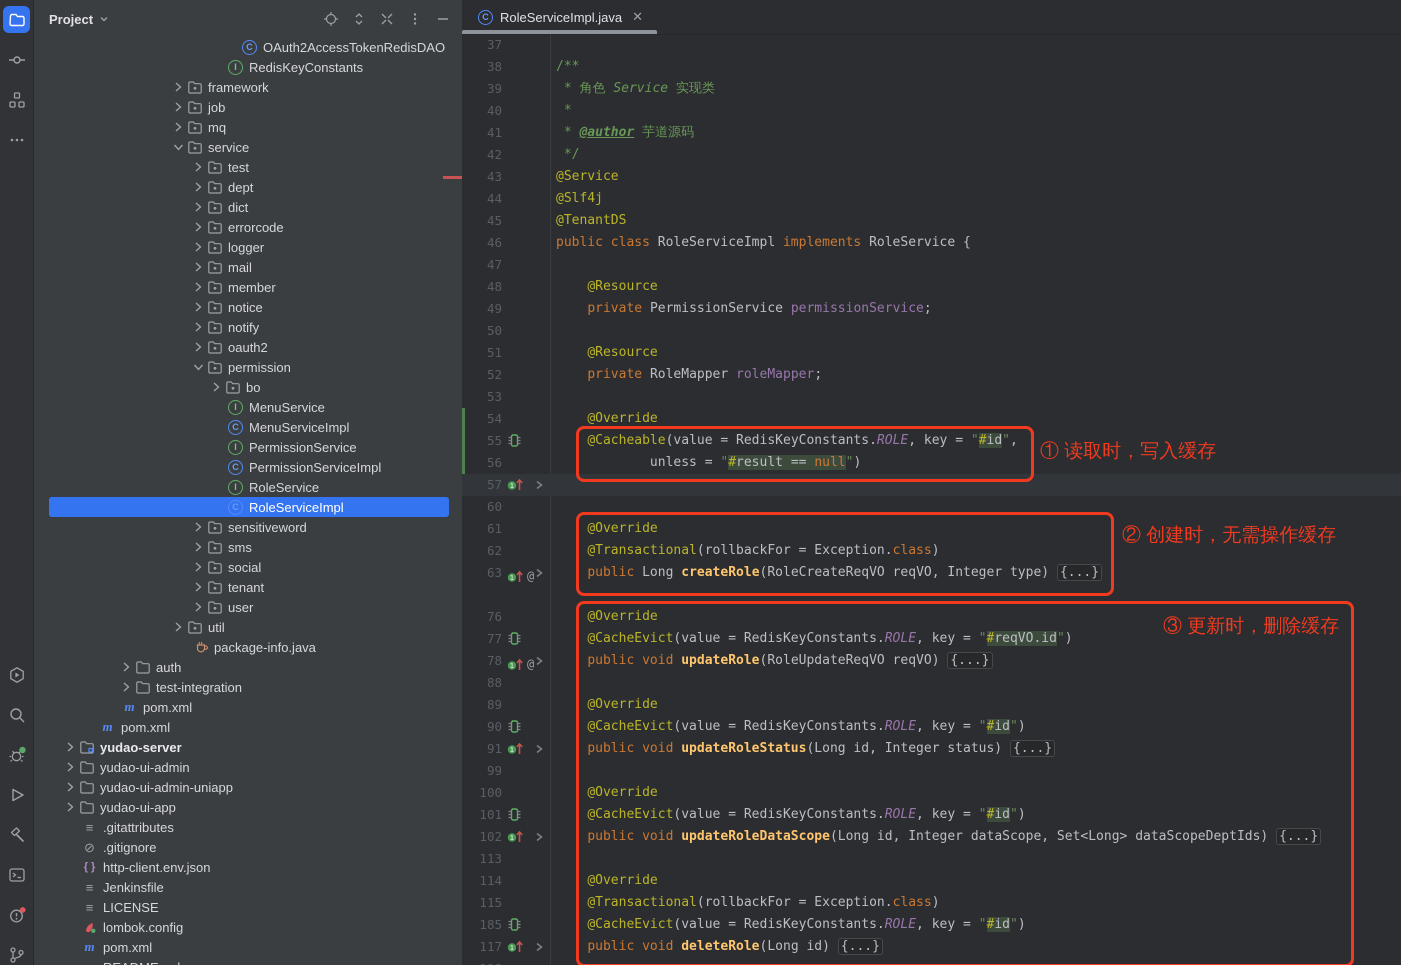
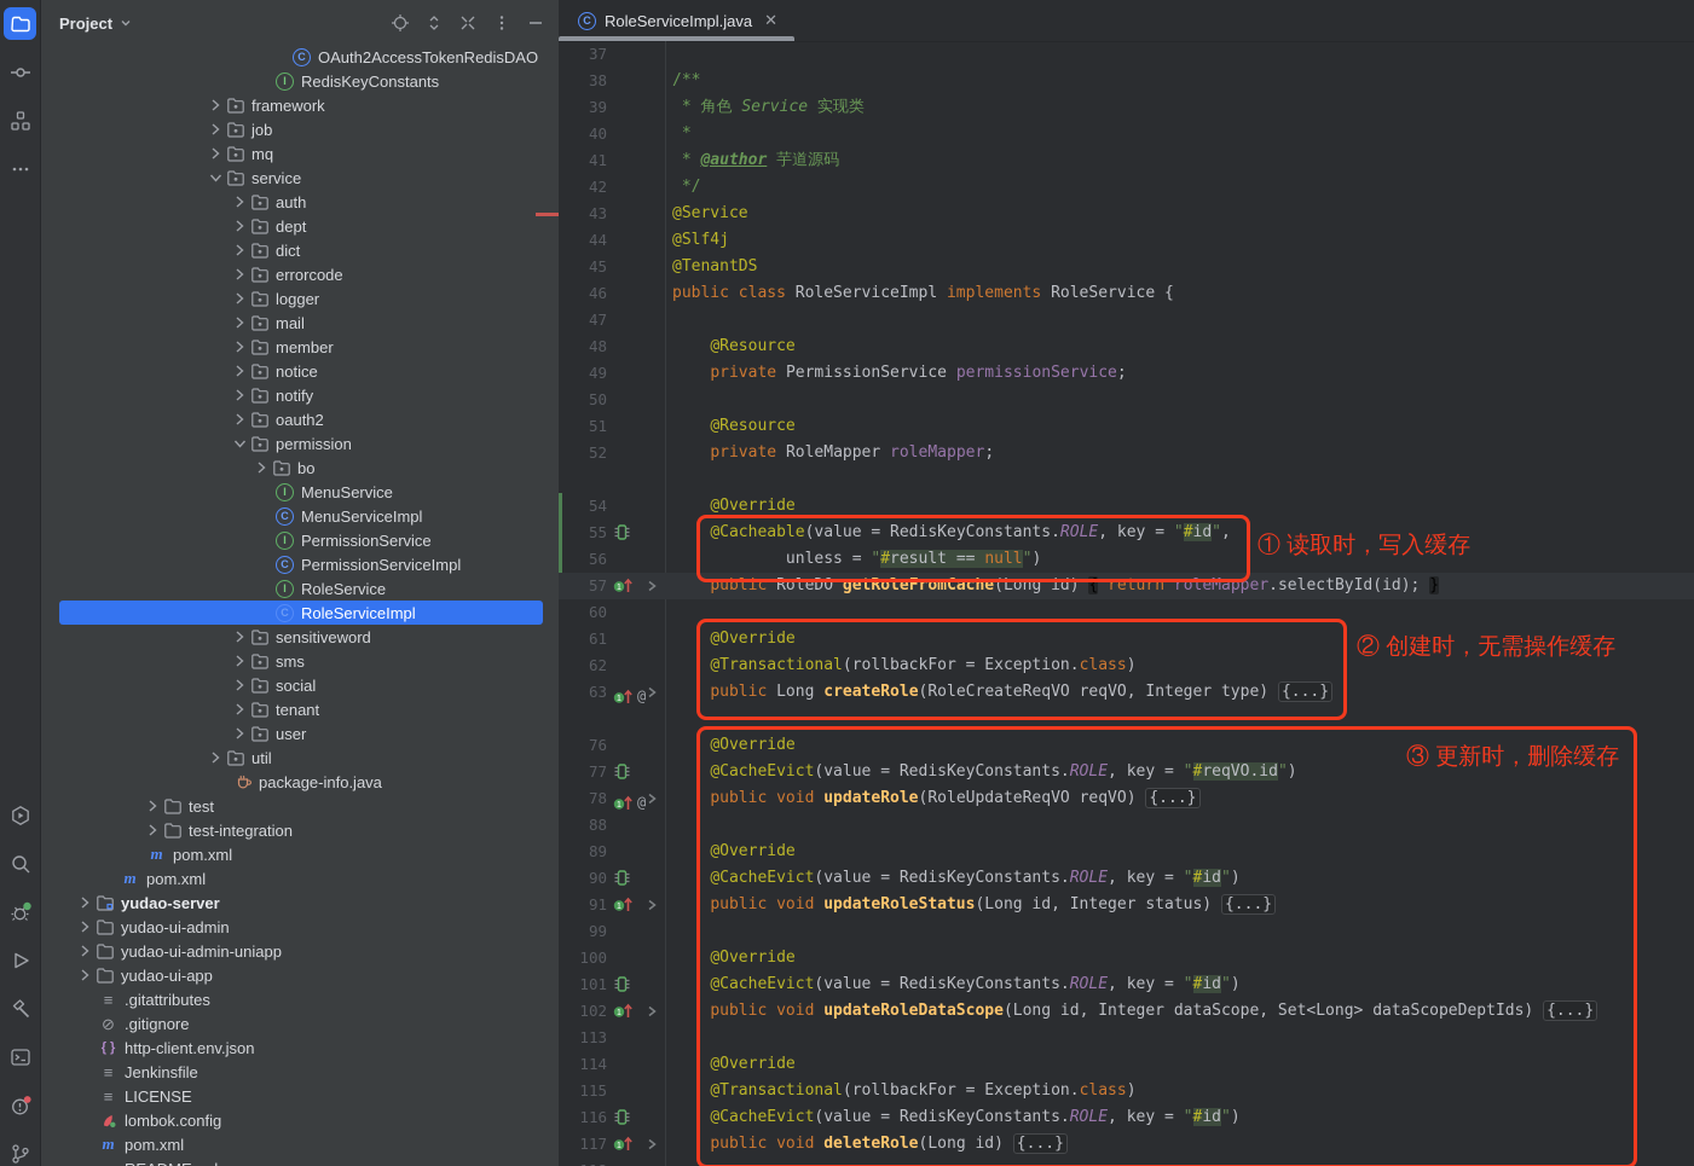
  Project
  C
  OAuth2AccessTokenRedisDAO
  I
  RedisKeyConstants
  framework
  job
  mq
  service
- test
+ auth
  dept
  dict
  errorcode
  logger
  mail
  member
  notice
  notify
  oauth2
  permission
  bo
  I
  MenuService
  C
  MenuServiceImpl
  I
  PermissionService
  C
  PermissionServiceImpl
  I
  RoleService
  C
  RoleServiceImpl
  sensitiveword
  sms
  social
  tenant
  user
  util
  package-info.java
- auth
+ test
  test-integration
  m
  pom.xml
  m
  pom.xml
  yudao-server
  yudao-ui-admin
  yudao-ui-admin-uniapp
  yudao-ui-app
  ≡
  .gitattributes
  ⊘
  .gitignore
  { }
  http-client.env.json
  ≡
  Jenkinsfile
  ≡
  LICENSE
  lombok.config
  m
  pom.xml
  C
  RoleServiceImpl.java
  ✕
  37
  38
  /**
  39
  * 角色 Service 实现类
  40
  *
  41
  * @author 芋道源码
  42
  */
  43
  @Service
  44
  @Slf4j
  45
  @TenantDS
  46
  public class RoleServiceImpl implements RoleService {
  47
  48
  @Resource
  49
  private PermissionService permissionService;
  50
  51
  @Resource
  52
  private RoleMapper roleMapper;
- 53
  54
  @Override
  55
  @Cacheable(value = RedisKeyConstants.ROLE, key = "#id",
  56
  unless = "#result == null")
  57
+ public RoleDO getRoleFromCache(Long id) { return roleMapper.selectById(id); }
  60
  61
  @Override
  62
  @Transactional(rollbackFor = Exception.class)
  63
  @
  public Long createRole(RoleCreateReqVO reqVO, Integer type) {...}
  76
  @Override
  77
  @CacheEvict(value = RedisKeyConstants.ROLE, key = "#reqVO.id")
  78
  @
  public void updateRole(RoleUpdateReqVO reqVO) {...}
  88
  89
  @Override
  90
  @CacheEvict(value = RedisKeyConstants.ROLE, key = "#id")
  91
  public void updateRoleStatus(Long id, Integer status) {...}
  99
  100
  @Override
  101
  @CacheEvict(value = RedisKeyConstants.ROLE, key = "#id")
  102
  public void updateRoleDataScope(Long id, Integer dataScope, Set<Long> dataScopeDeptIds) {...}
  113
  114
  @Override
  115
  @Transactional(rollbackFor = Exception.class)
- 185
+ 116
  @CacheEvict(value = RedisKeyConstants.ROLE, key = "#id")
  117
  public void deleteRole(Long id) {...}
  ① 读取时，写入缓存
  ② 创建时，无需操作缓存
  ③ 更新时，删除缓存
